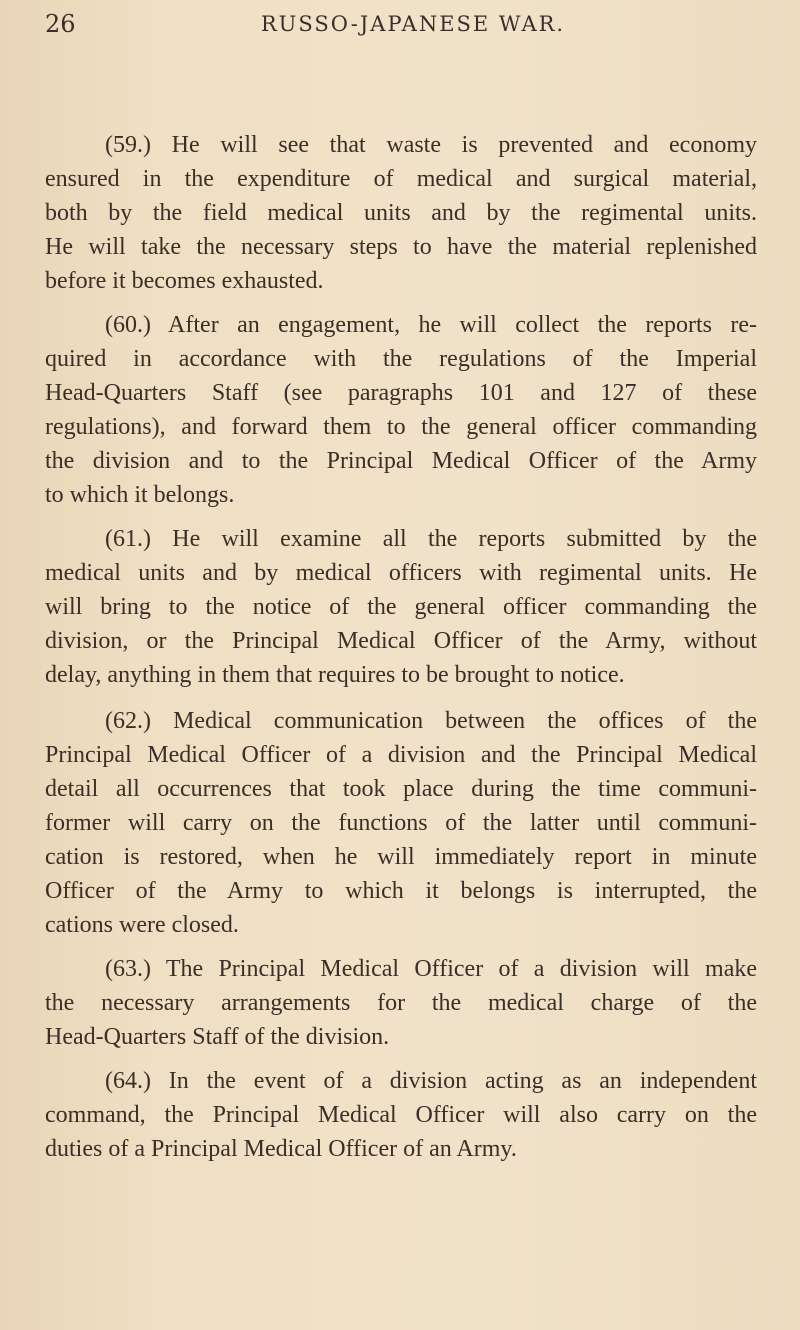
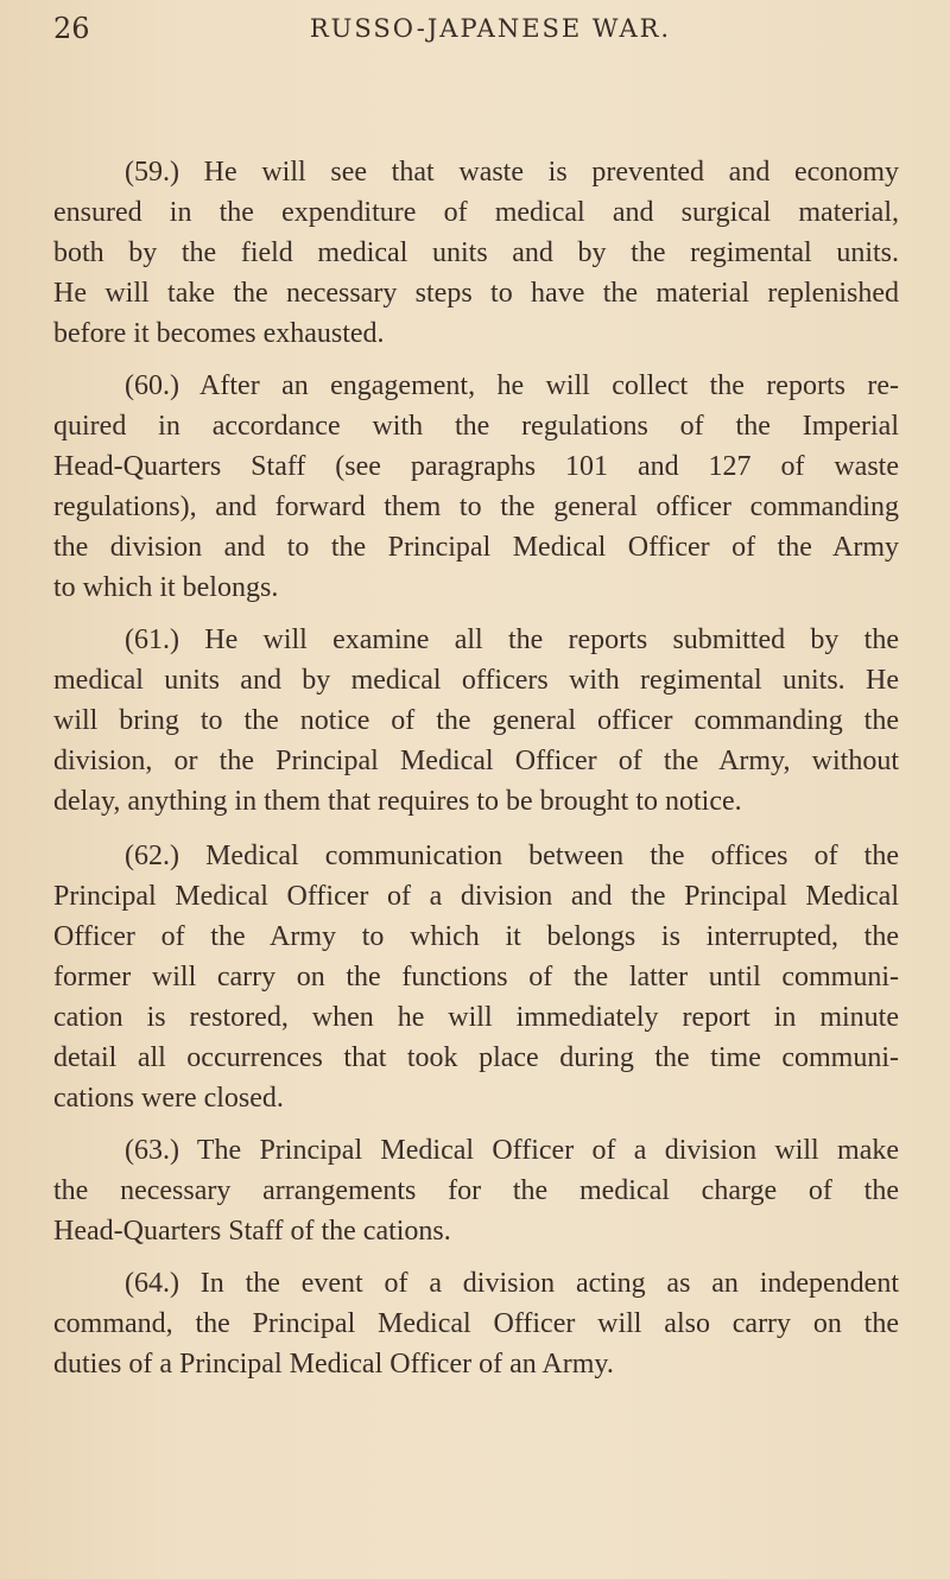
  26
  RUSSO-JAPANESE WAR.
  (59.) He will see that waste is prevented and economy
  ensured in the expenditure of medical and surgical material,
  both by the field medical units and by the regimental units.
  He will take the necessary steps to have the material replenished
  before it becomes exhausted.
  (60.) After an engagement, he will collect the reports re-
  quired in accordance with the regulations of the Imperial
- Head-Quarters Staff (see paragraphs 101 and 127 of these
+ Head-Quarters Staff (see paragraphs 101 and 127 of waste
  regulations), and forward them to the general officer commanding
  the division and to the Principal Medical Officer of the Army
  to which it belongs.
  (61.) He will examine all the reports submitted by the
  medical units and by medical officers with regimental units. He
  will bring to the notice of the general officer commanding the
  division, or the Principal Medical Officer of the Army, without
  delay, anything in them that requires to be brought to notice.
  (62.) Medical communication between the offices of the
  Principal Medical Officer of a division and the Principal Medical
- detail all occurrences that took place during the time communi-
+ Officer of the Army to which it belongs is interrupted, the
  former will carry on the functions of the latter until communi-
  cation is restored, when he will immediately report in minute
- Officer of the Army to which it belongs is interrupted, the
+ detail all occurrences that took place during the time communi-
  cations were closed.
  (63.) The Principal Medical Officer of a division will make
  the necessary arrangements for the medical charge of the
- Head-Quarters Staff of the division.
+ Head-Quarters Staff of the cations.
  (64.) In the event of a division acting as an independent
  command, the Principal Medical Officer will also carry on the
  duties of a Principal Medical Officer of an Army.
